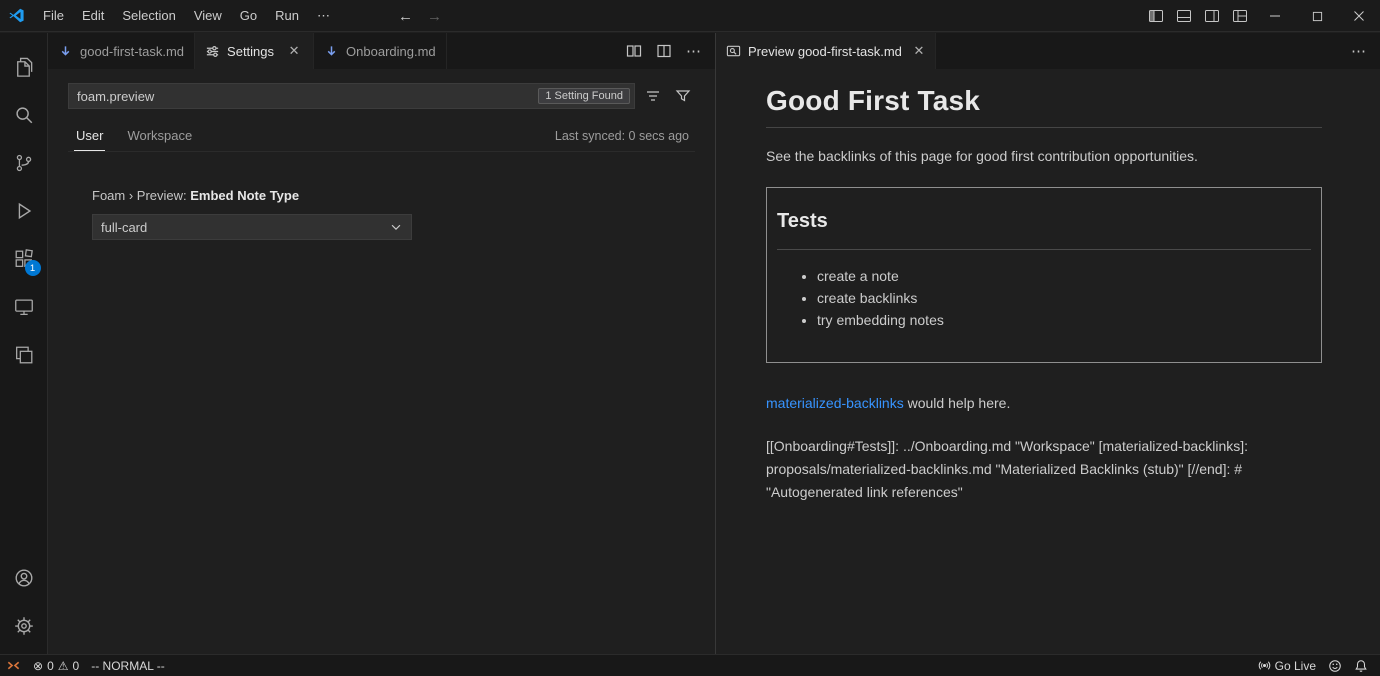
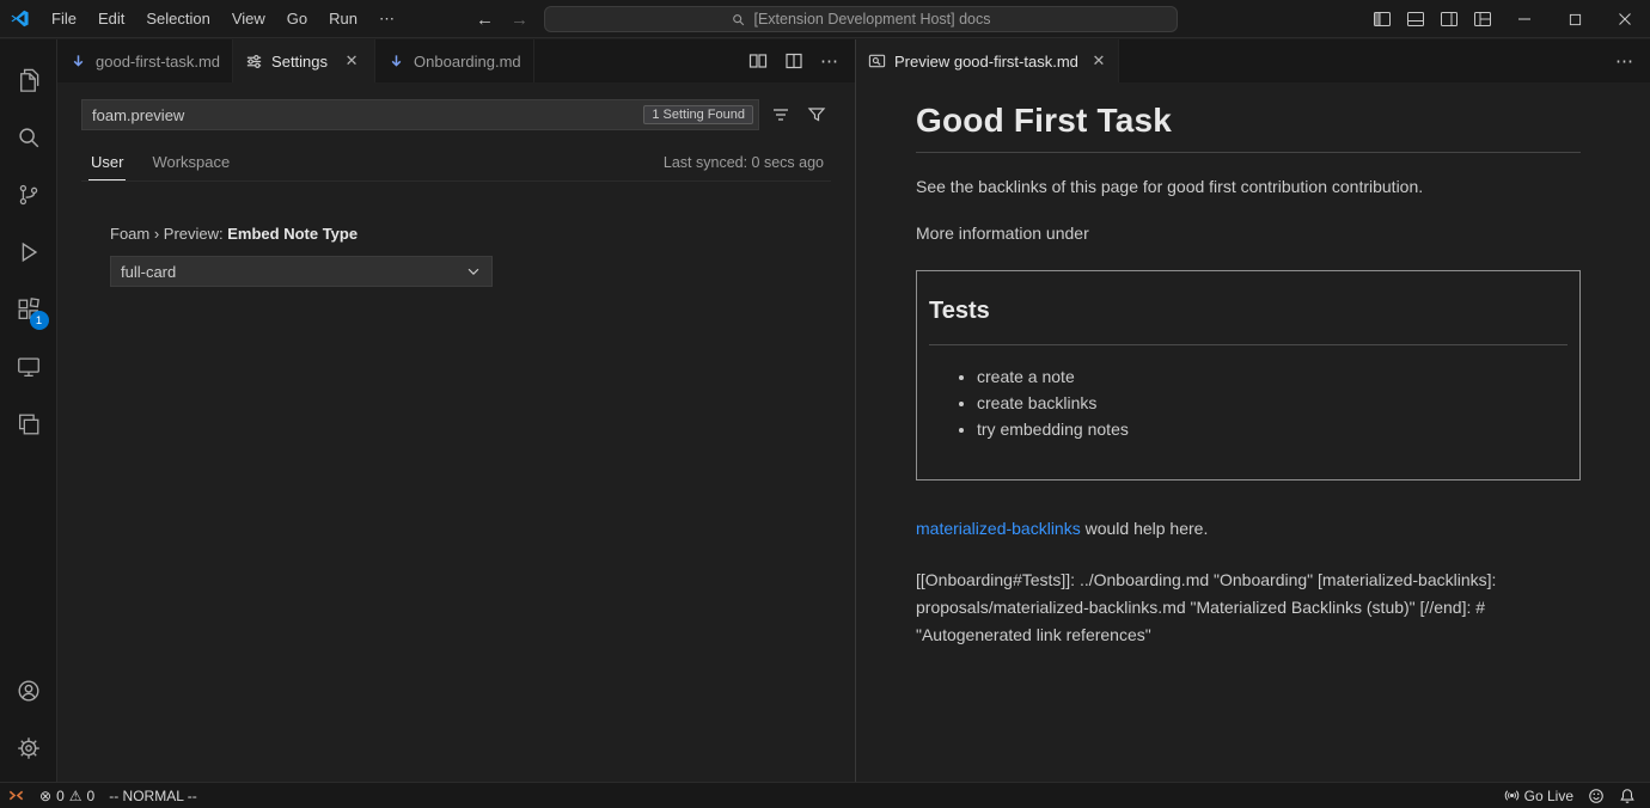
  File
  Edit
  Selection
  View
  Go
  Run
  ⋯
  ←
  →
+ [Extension Development Host] docs
  1
  good-first-task.md
  Settings
  ✕
  Onboarding.md
  ⋯
  foam.preview
  1 Setting Found
  User
  Workspace
  Last synced: 0 secs ago
  Foam › Preview: Embed Note Type
  full-card
  Preview good-first-task.md
  ✕
  ⋯
  Good First Task
- See the backlinks of this page for good first contribution opportunities.
+ See the backlinks of this page for good first contribution contribution.
+ More information under
  Tests
  create a note
  create backlinks
  try embedding notes
  materialized-backlinks would help here.
- [[Onboarding#Tests]]: ../Onboarding.md "Workspace" [materialized-backlinks]: proposals/materialized-backlinks.md "Materialized Backlinks (stub)" [//end]: # "Autogenerated link references"
+ [[Onboarding#Tests]]: ../Onboarding.md "Onboarding" [materialized-backlinks]: proposals/materialized-backlinks.md "Materialized Backlinks (stub)" [//end]: # "Autogenerated link references"
  ⊗
  0
  ⚠
  0
  -- NORMAL --
  Go Live
